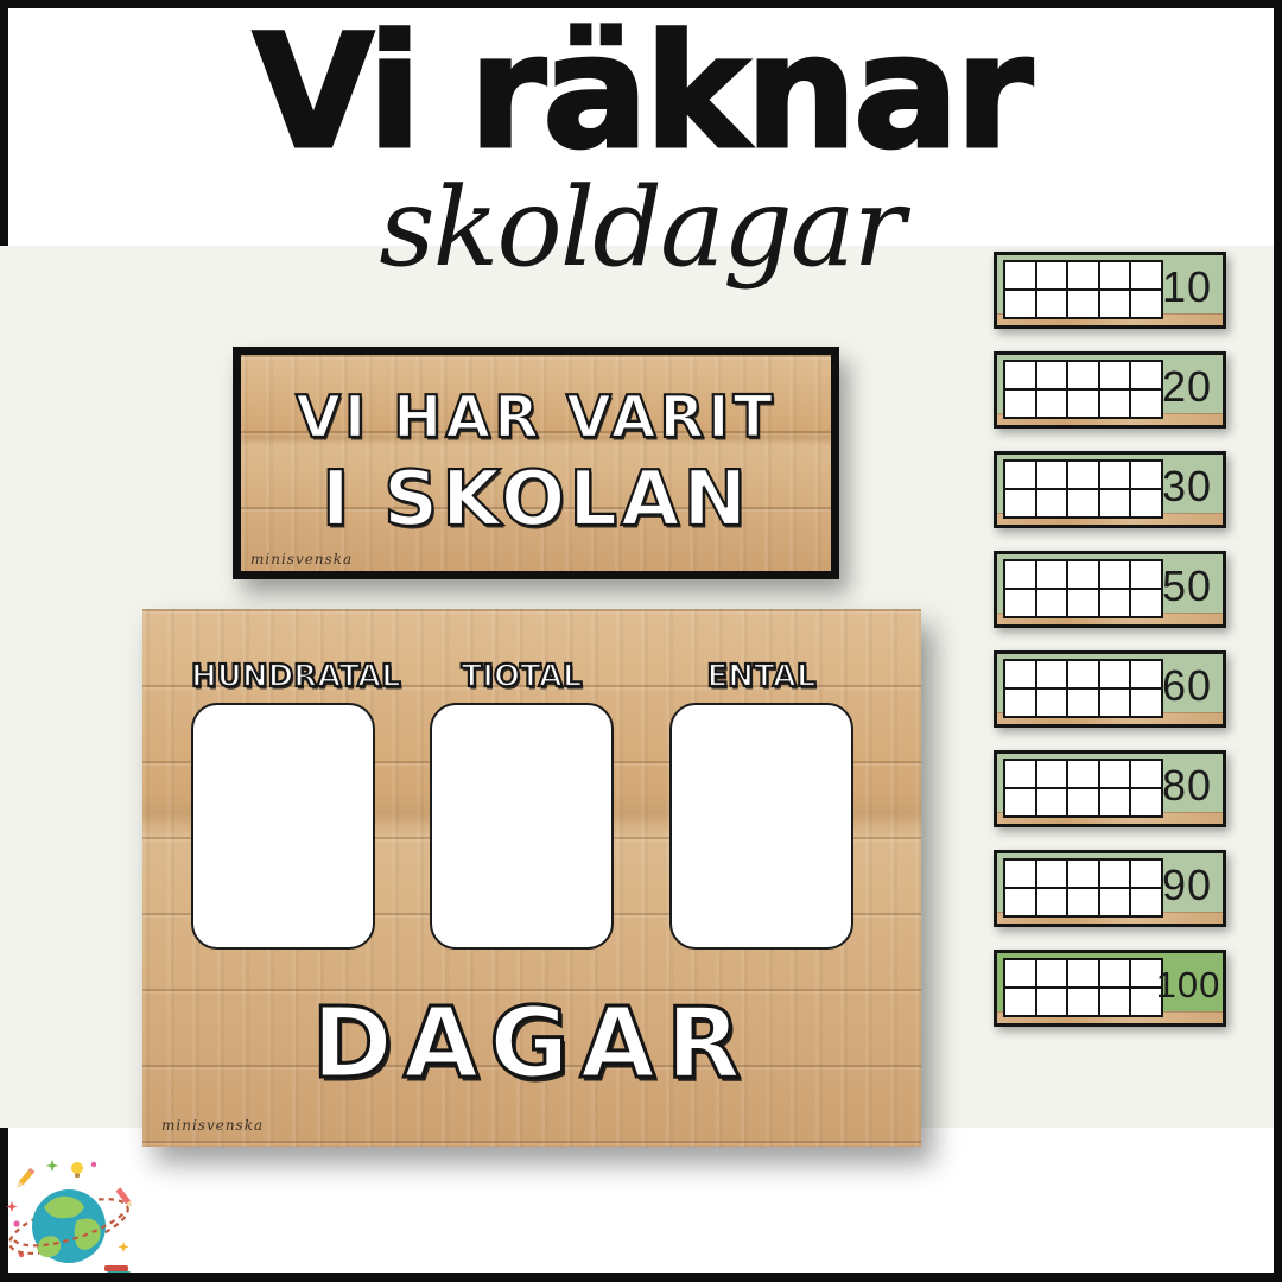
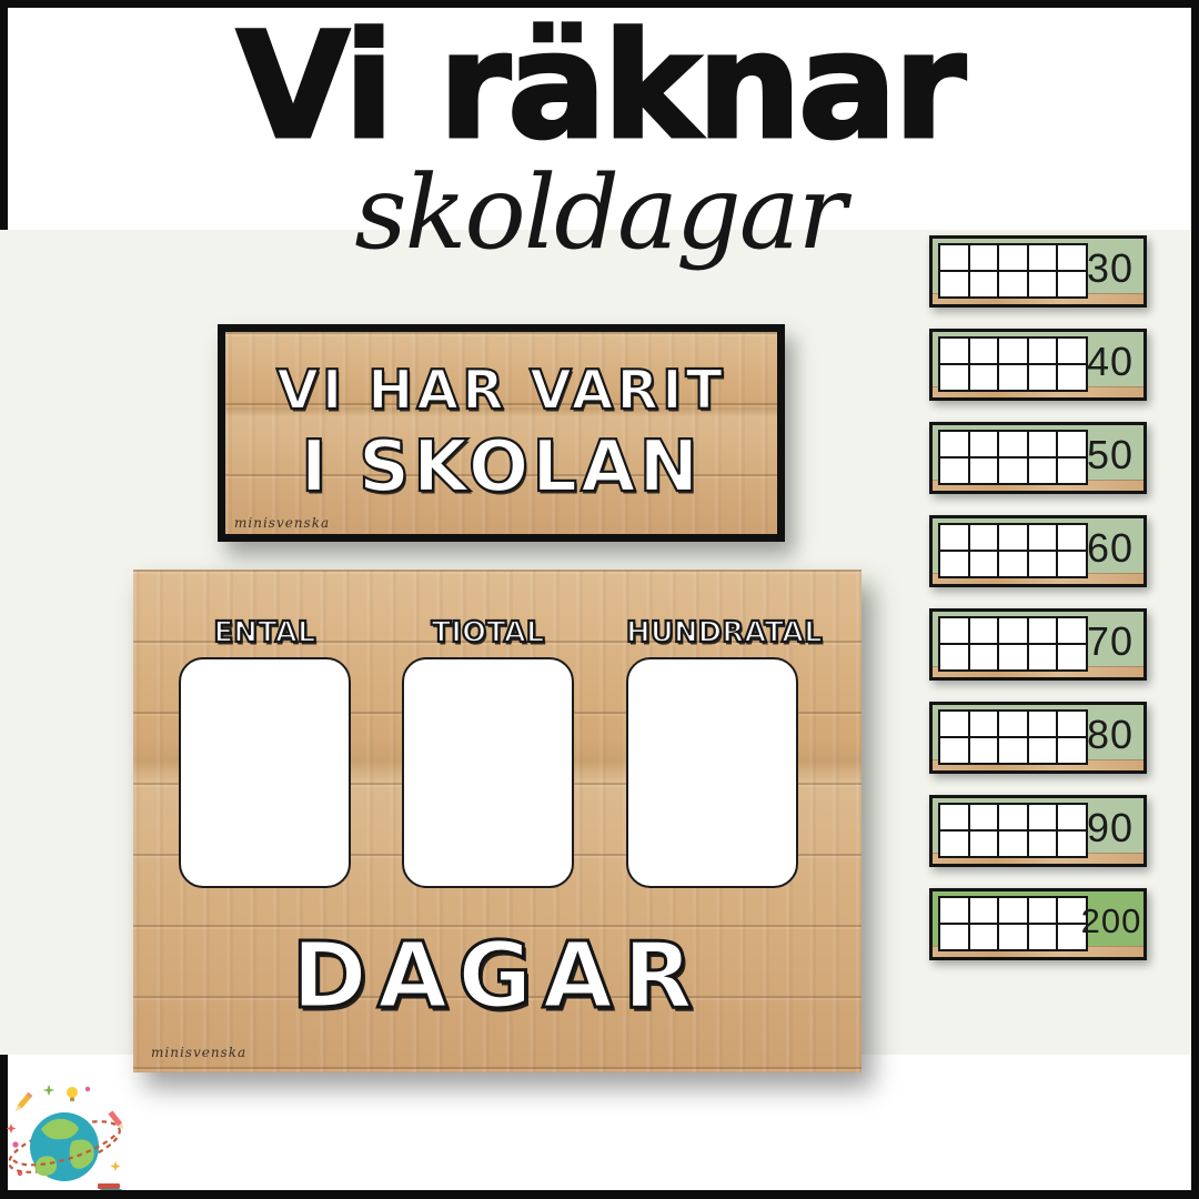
  Vi räknar
  skoldagar
  VI HAR VARIT
  I SKOLAN
  minisvenska
- HUNDRATAL
+ ENTAL
  TIOTAL
- ENTAL
+ HUNDRATAL
  DAGAR
  minisvenska
- 10
- 20
  30
+ 40
  50
  60
+ 70
  80
  90
- 100
+ 200
